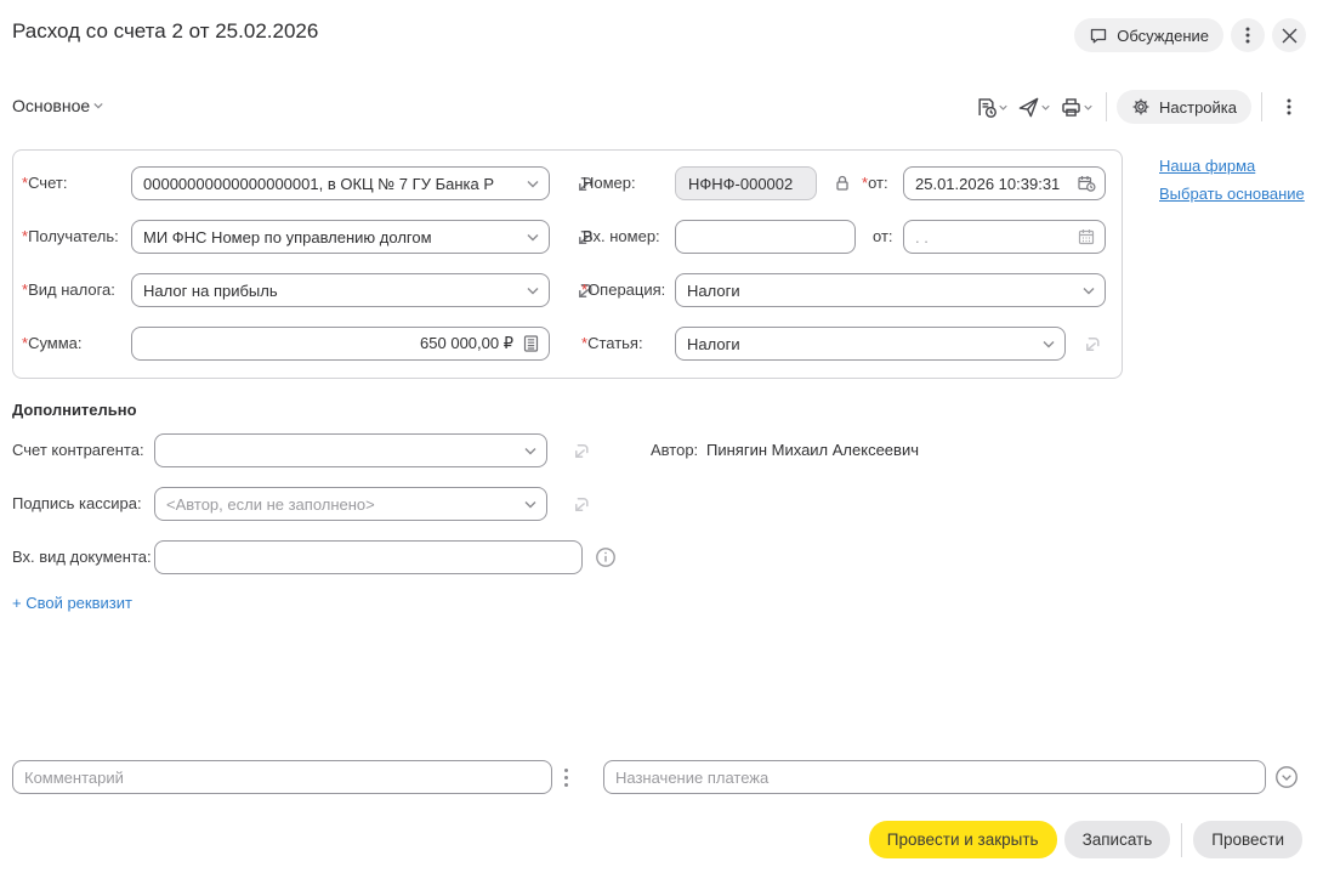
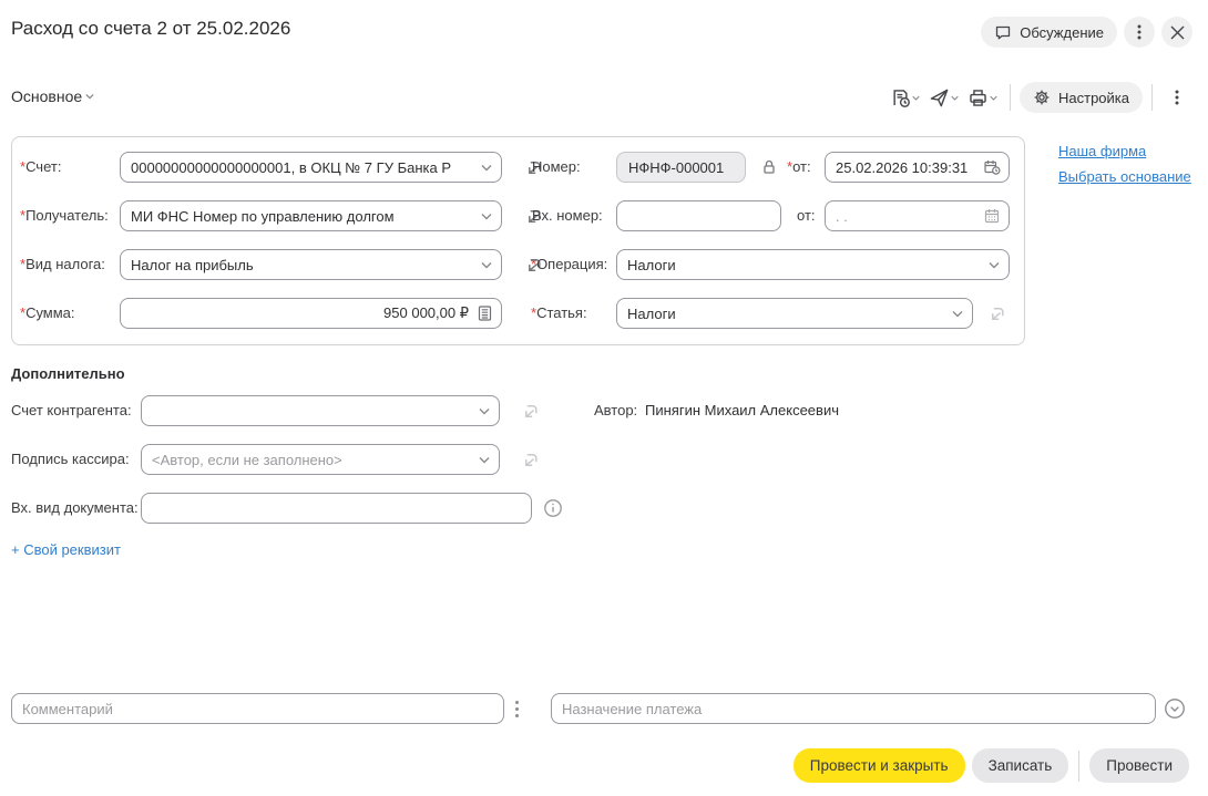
  Расход со счета 2 от 25.02.2026
  Обсуждение
  Основное
  Настройка
  *Счет:
  00000000000000000001, в ОКЦ № 7 ГУ Банка Р
  Номер:
- НФНФ-000002
+ НФНФ-000001
  *от:
- 25.01.2026 10:39:31
+ 25.02.2026 10:39:31
  *Получатель:
  МИ ФНС Номер по управлению долгом
  Вх. номер:
  от:
  . .
  *Вид налога:
  Налог на прибыль
  *Операция:
  Налоги
  *Сумма:
- 650 000,00 ₽
+ 950 000,00 ₽
  *Статья:
  Налоги
  Наша фирма
  Выбрать основание
  Дополнительно
  Счет контрагента:
  Автор:
  Пинягин Михаил Алексеевич
  Подпись кассира:
  <Автор, если не заполнено>
  Вх. вид документа:
  + Свой реквизит
  Комментарий
  Назначение платежа
  Провести и закрыть
  Записать
  Провести
